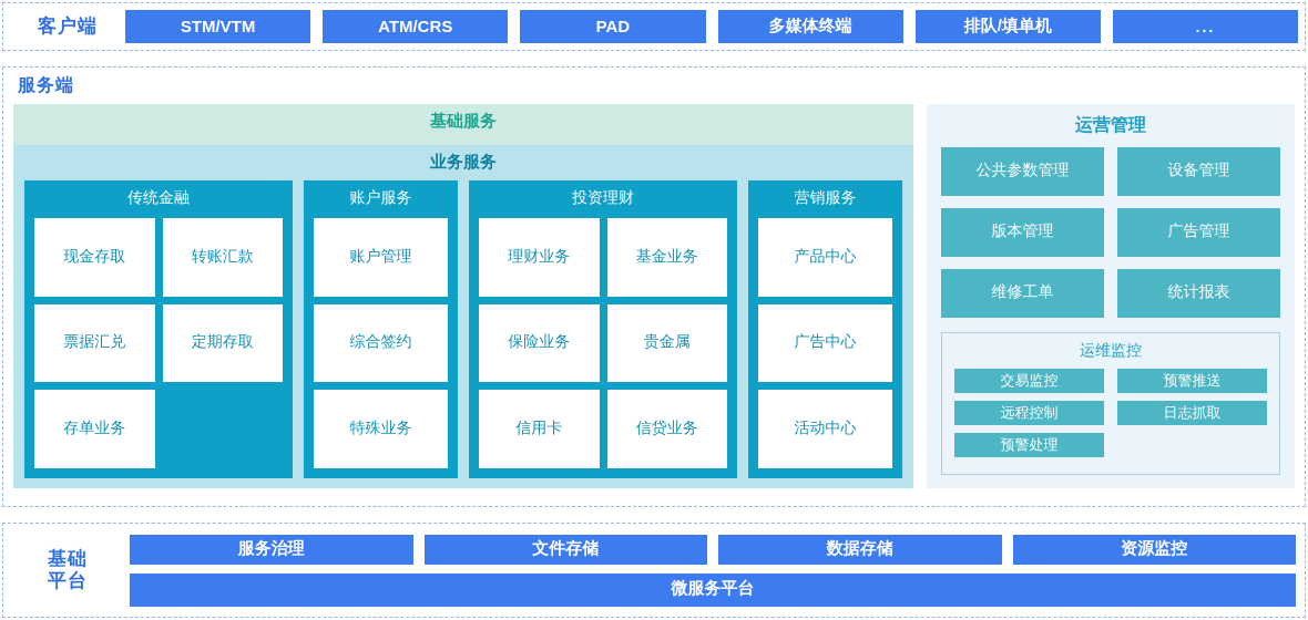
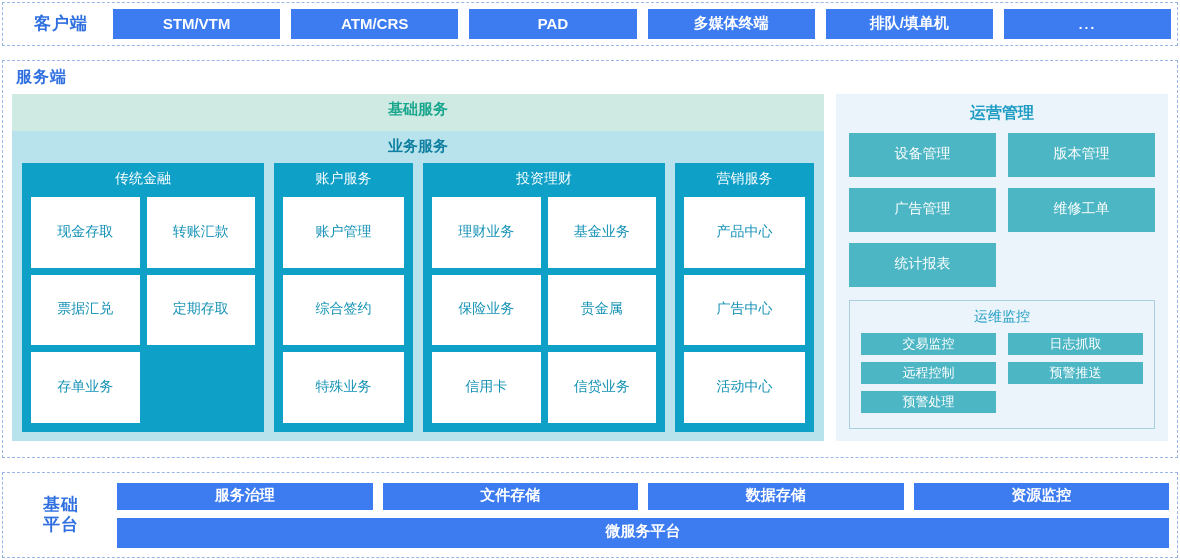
  客户端
  STM/VTM
  ATM/CRS
  PAD
  多媒体终端
  排队/填单机
  ...
  服务端
  基础服务
  业务服务
  传统金融
  现金存取
  转账汇款
  票据汇兑
  定期存取
  存单业务
  账户服务
  账户管理
  综合签约
  特殊业务
  投资理财
  理财业务
  基金业务
  保险业务
  贵金属
  信用卡
  信贷业务
  营销服务
  产品中心
  广告中心
  活动中心
  运营管理
- 公共参数管理
  设备管理
  版本管理
  广告管理
  维修工单
  统计报表
  运维监控
  交易监控
- 预警推送
+ 日志抓取
  远程控制
- 日志抓取
+ 预警推送
  预警处理
  基础
  平台
  服务治理
  文件存储
  数据存储
  资源监控
  微服务平台
